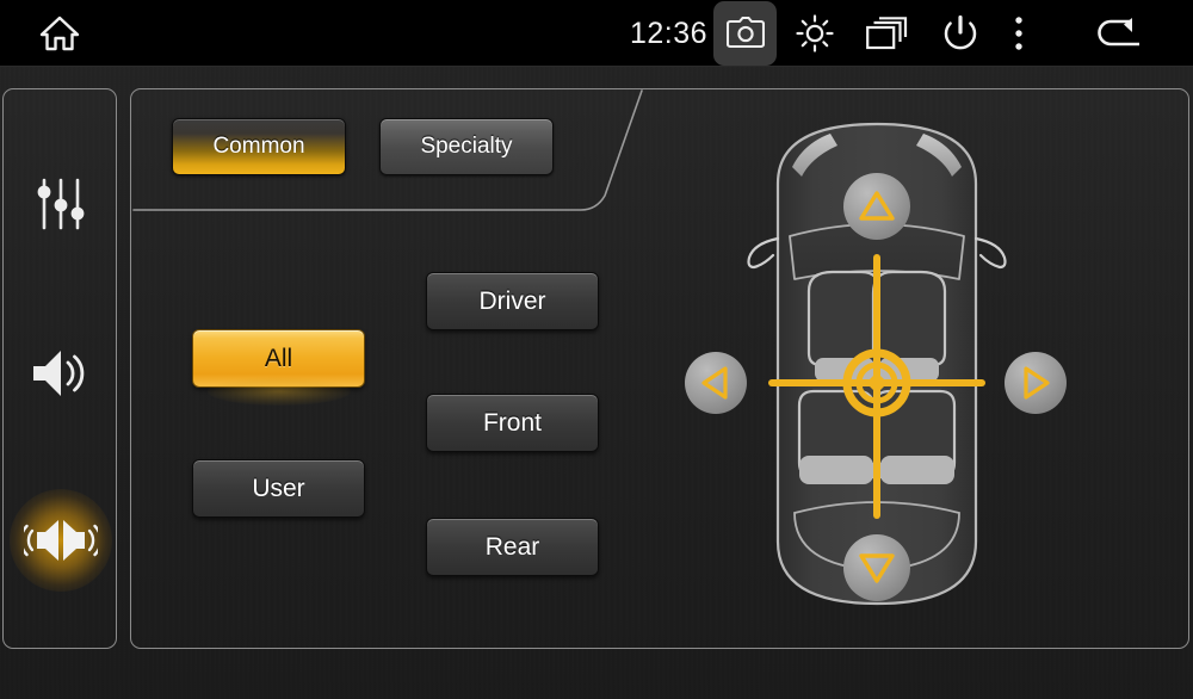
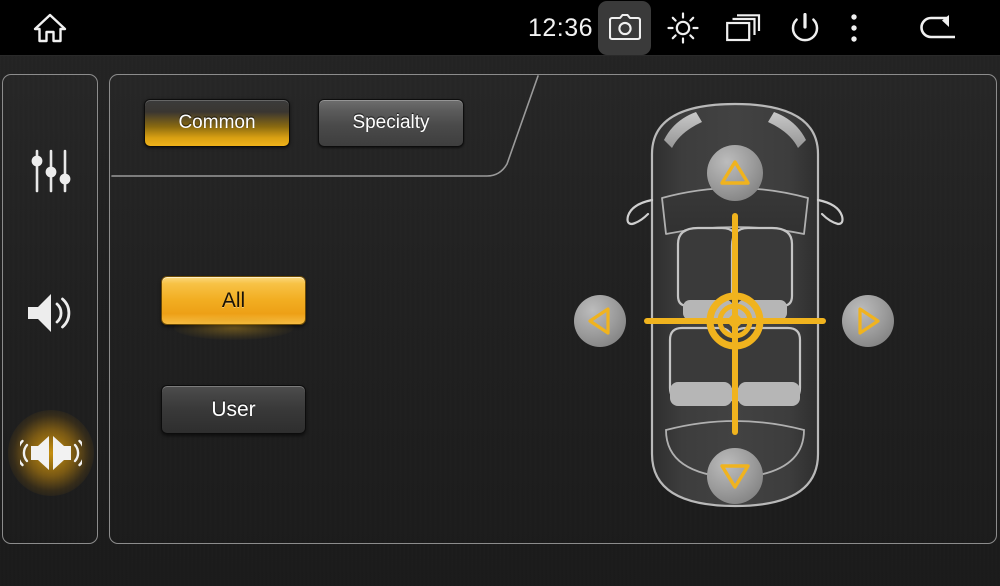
  12:36
  Common
  Specialty
  All
  User
- Driver
- Front
- Rear
